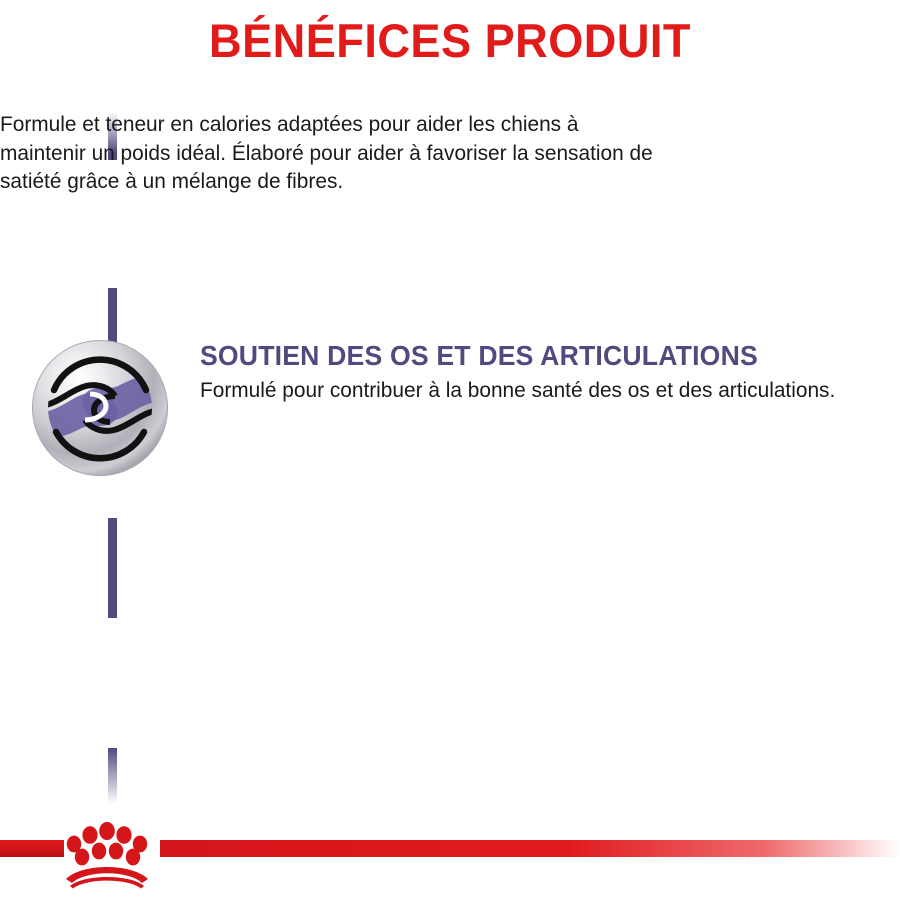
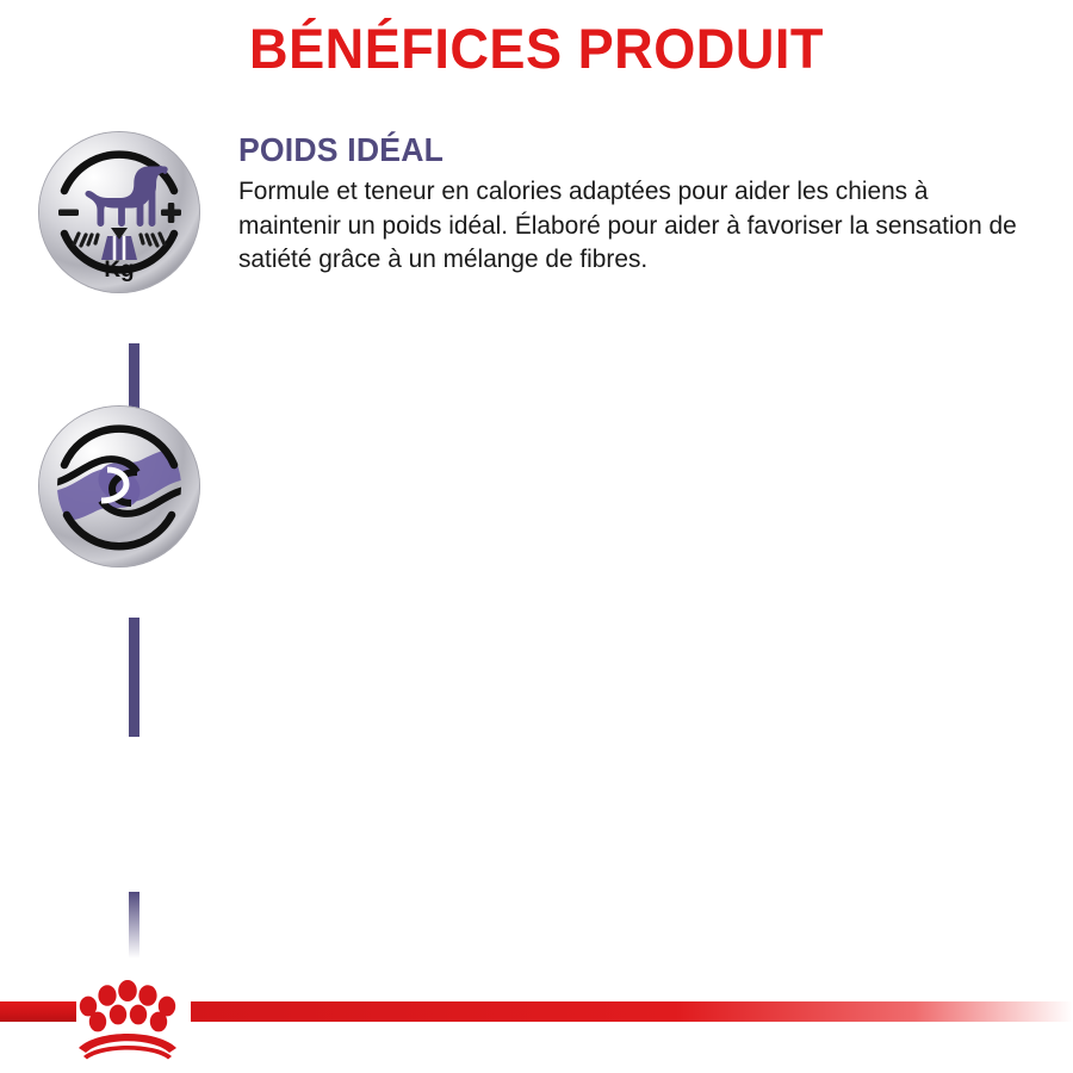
  BÉNÉFICES PRODUIT
+ Kg
+ POIDS IDÉAL
  Formule et teneur en calories adaptées pour aider les chiens à maintenir un poids idéal. Élaboré pour aider à favoriser la sensation de satiété grâce à un mélange de fibres.
- SOUTIEN DES OS ET DES ARTICULATIONS
- Formulé pour contribuer à la bonne santé des os et des articulations.
